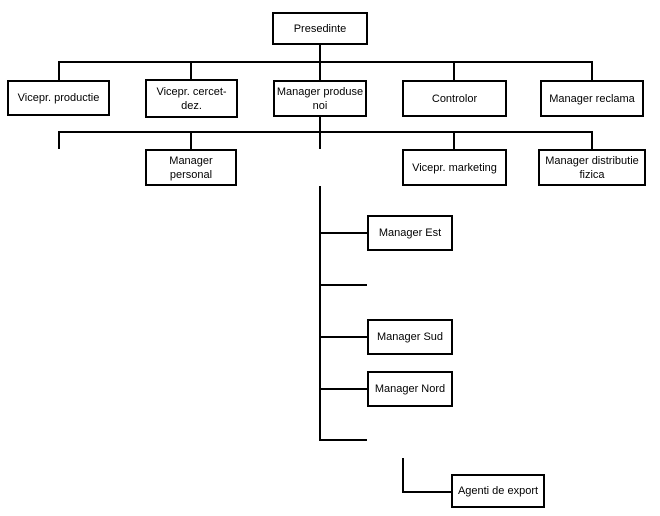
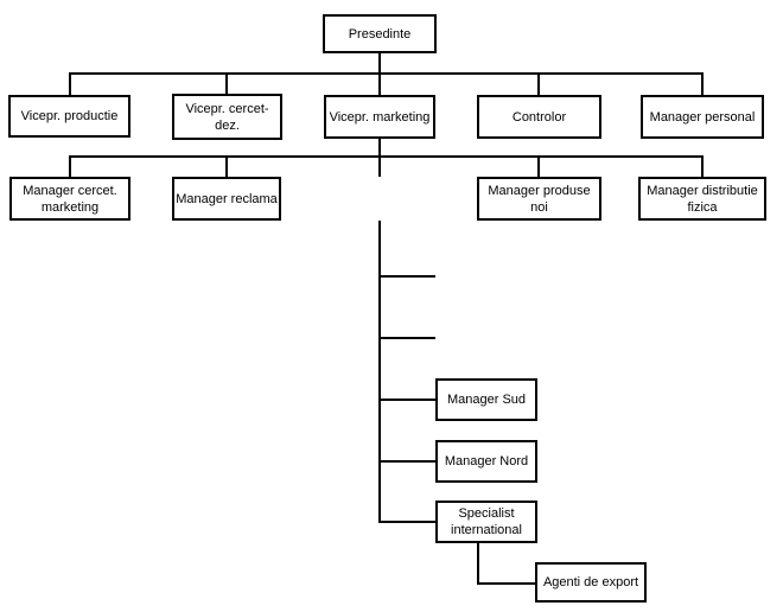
  Presedinte
  Vicepr. productie
  Vicepr. cercet-
  dez.
- Manager produse noi
+ Vicepr. marketing
  Controlor
- Manager reclama
+ Manager personal
+ Manager cercet.
+ marketing
- Manager personal
+ Manager reclama
- Vicepr. marketing
+ Manager produse noi
  Manager distributie
  fizica
- Manager Est
  Manager Sud
  Manager Nord
+ Specialist
+ international
  Agenti de export
